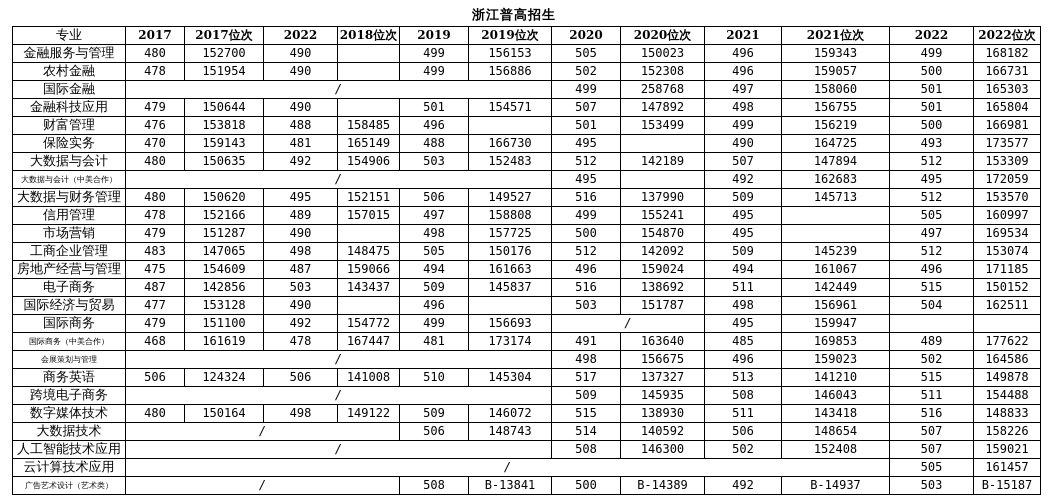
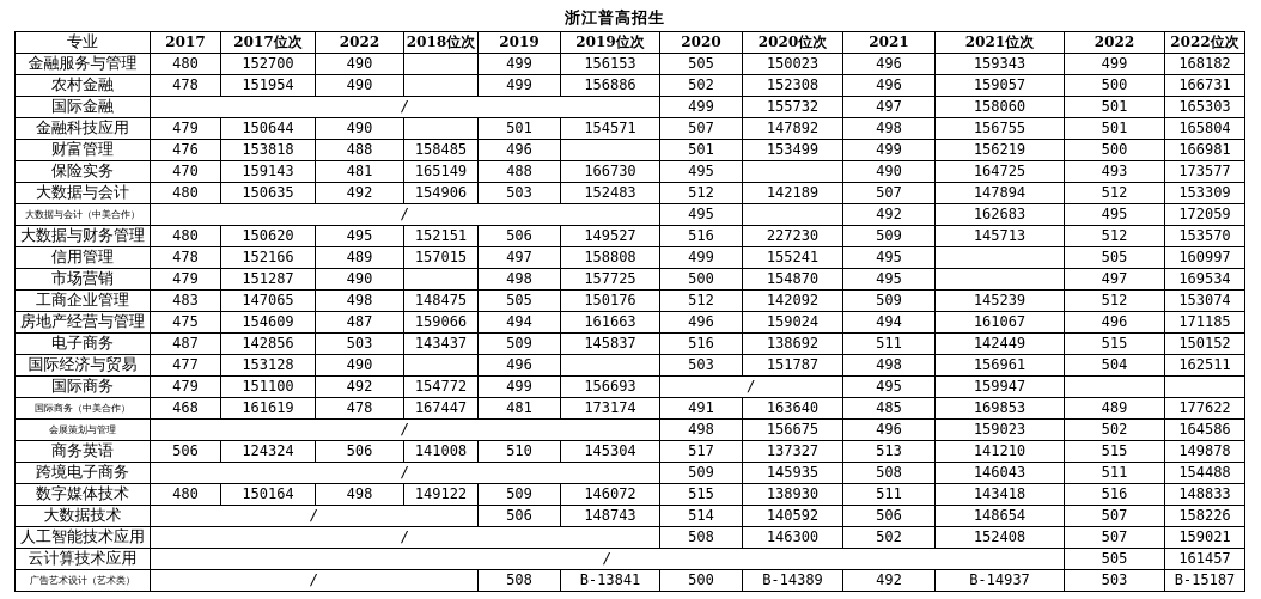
  浙江普高招生
  专业	2017	2017位次	2022	2018位次	2019	2019位次	2020	2020位次	2021	2021位次	2022	2022位次
  金融服务与管理	480	152700	490		499	156153	505	150023	496	159343	499	168182
  农村金融	478	151954	490		499	156886	502	152308	496	159057	500	166731
- 国际金融	/	499	258768	497	158060	501	165303
+ 国际金融	/	499	155732	497	158060	501	165303
  金融科技应用	479	150644	490		501	154571	507	147892	498	156755	501	165804
  财富管理	476	153818	488	158485	496		501	153499	499	156219	500	166981
  保险实务	470	159143	481	165149	488	166730	495		490	164725	493	173577
  大数据与会计	480	150635	492	154906	503	152483	512	142189	507	147894	512	153309
  大数据与会计（中美合作）	/	495		492	162683	495	172059
- 大数据与财务管理	480	150620	495	152151	506	149527	516	137990	509	145713	512	153570
+ 大数据与财务管理	480	150620	495	152151	506	149527	516	227230	509	145713	512	153570
  信用管理	478	152166	489	157015	497	158808	499	155241	495		505	160997
  市场营销	479	151287	490		498	157725	500	154870	495		497	169534
  工商企业管理	483	147065	498	148475	505	150176	512	142092	509	145239	512	153074
  房地产经营与管理	475	154609	487	159066	494	161663	496	159024	494	161067	496	171185
  电子商务	487	142856	503	143437	509	145837	516	138692	511	142449	515	150152
  国际经济与贸易	477	153128	490		496		503	151787	498	156961	504	162511
  国际商务	479	151100	492	154772	499	156693	/	495	159947
  国际商务（中美合作）	468	161619	478	167447	481	173174	491	163640	485	169853	489	177622
  会展策划与管理	/	498	156675	496	159023	502	164586
  商务英语	506	124324	506	141008	510	145304	517	137327	513	141210	515	149878
  跨境电子商务	/	509	145935	508	146043	511	154488
  数字媒体技术	480	150164	498	149122	509	146072	515	138930	511	143418	516	148833
  大数据技术	/	506	148743	514	140592	506	148654	507	158226
  人工智能技术应用	/	508	146300	502	152408	507	159021
  云计算技术应用	/	505	161457
  广告艺术设计（艺术类）	/	508	B-13841	500	B-14389	492	B-14937	503	B-15187
